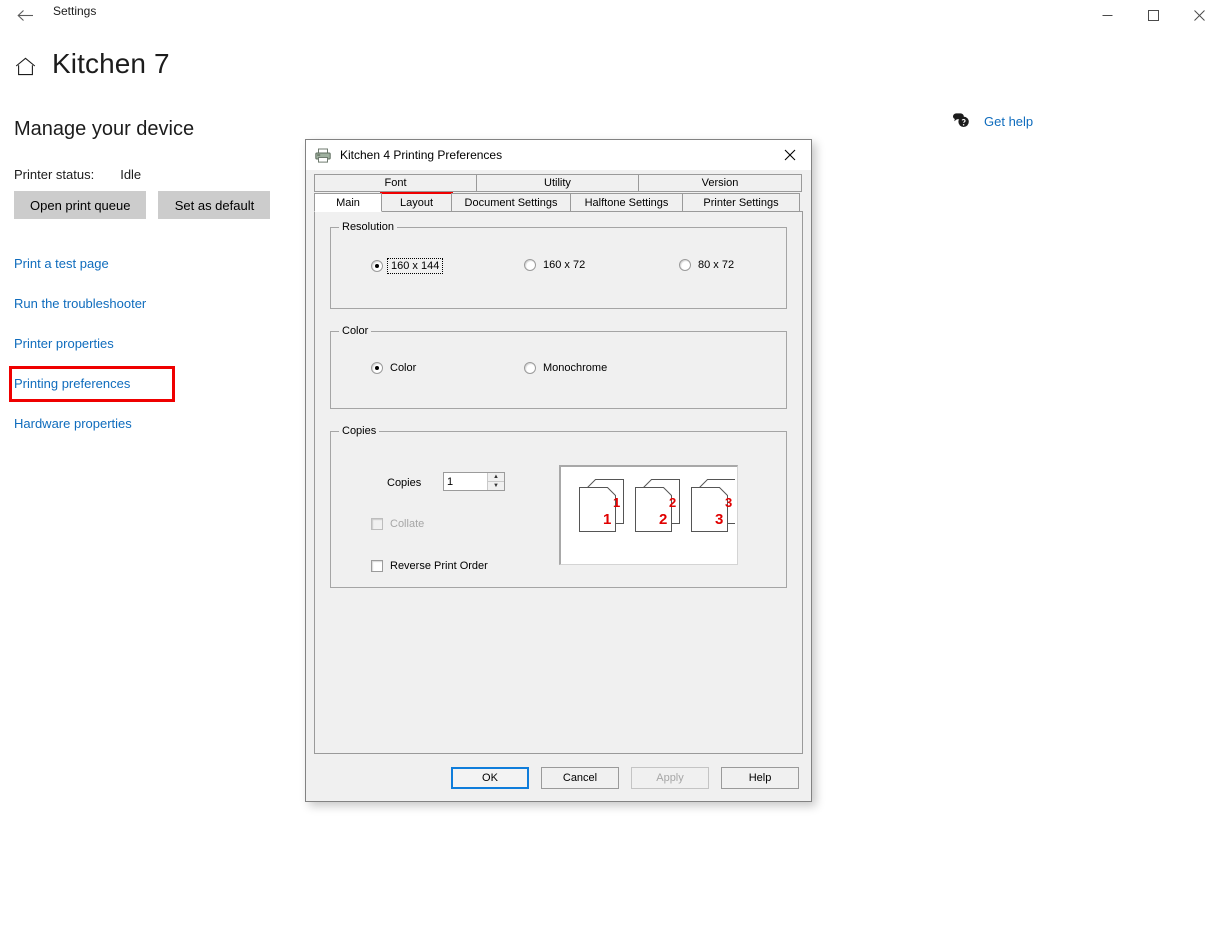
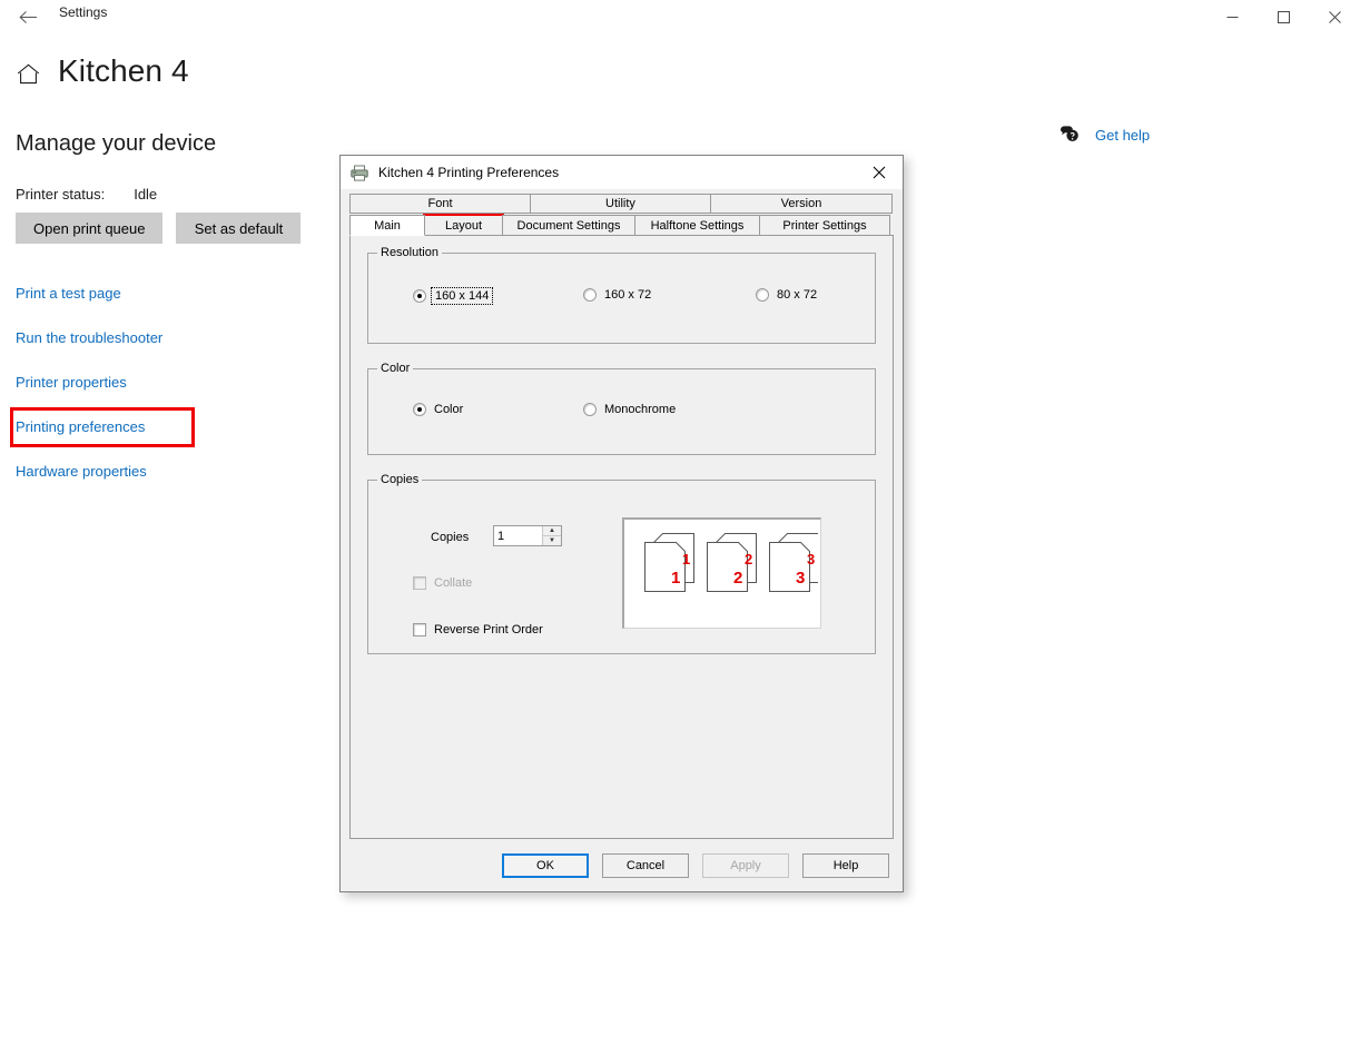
  Settings
- Kitchen 7
+ Kitchen 4
  Manage your device
  Printer status:
  Idle
  Open print queue
  Set as default
  Print a test page
  Run the troubleshooter
  Printer properties
  Printing preferences
  Hardware properties
  Get help
  Kitchen 4 Printing Preferences
  Font
  Utility
  Version
  Main
  Layout
  Document Settings
  Halftone Settings
  Printer Settings
  Resolution
  160 x 144
  160 x 72
  80 x 72
  Color
  Color
  Monochrome
  Copies
  Copies
  1
  Collate
  Reverse Print Order
  1
  1
  2
  2
  3
  3
  OK
  Cancel
  Apply
  Help
